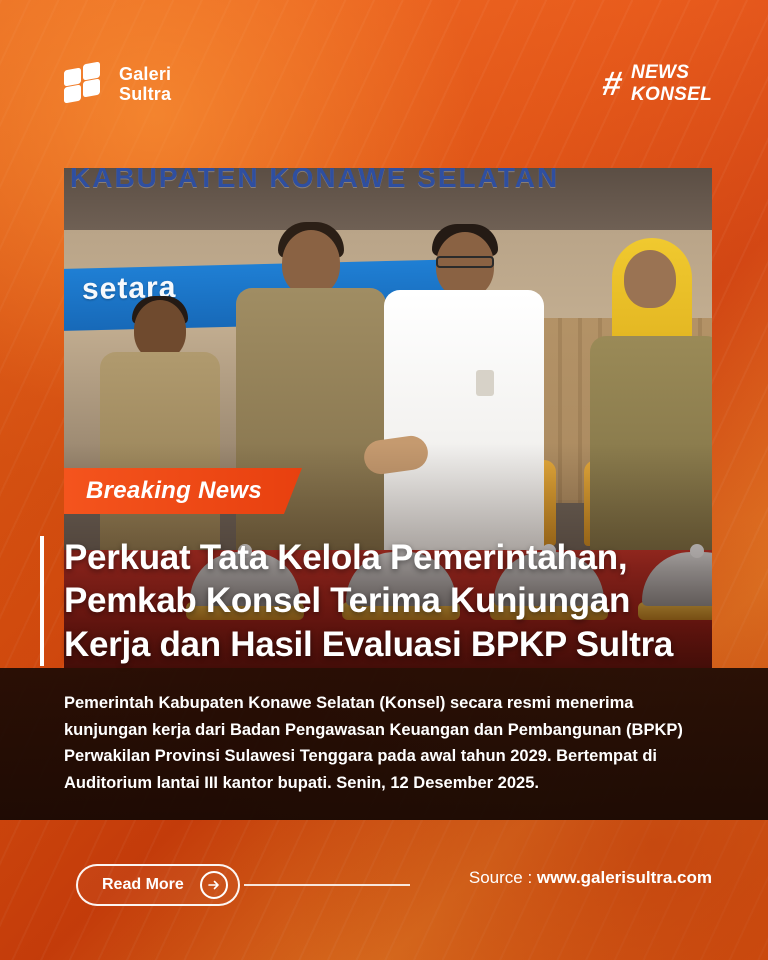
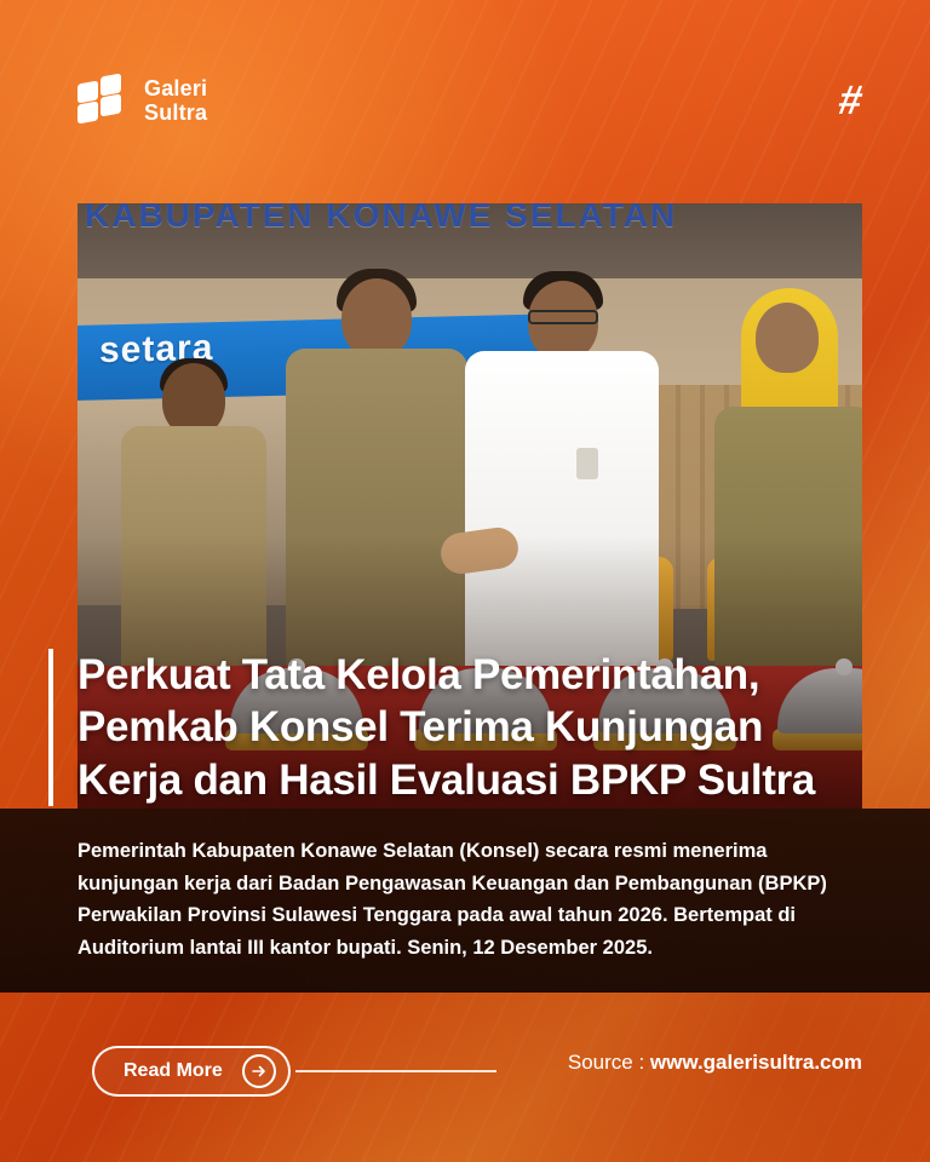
  Galeri
  Sultra
- NEWS
- KONSEL
- Breaking News
  Perkuat Tata Kelola Pemerintahan, Pemkab Konsel Terima Kunjungan Kerja dan Hasil Evaluasi BPKP Sultra
- Pemerintah Kabupaten Konawe Selatan (Konsel) secara resmi menerima kunjungan kerja dari Badan Pengawasan Keuangan dan Pembangunan (BPKP) Perwakilan Provinsi Sulawesi Tenggara pada awal tahun 2029. Bertempat di Auditorium lantai III kantor bupati. Senin, 12 Desember 2025.
+ Pemerintah Kabupaten Konawe Selatan (Konsel) secara resmi menerima kunjungan kerja dari Badan Pengawasan Keuangan dan Pembangunan (BPKP) Perwakilan Provinsi Sulawesi Tenggara pada awal tahun 2026. Bertempat di Auditorium lantai III kantor bupati. Senin, 12 Desember 2025.
  Read More
  Source : www.galerisultra.com
